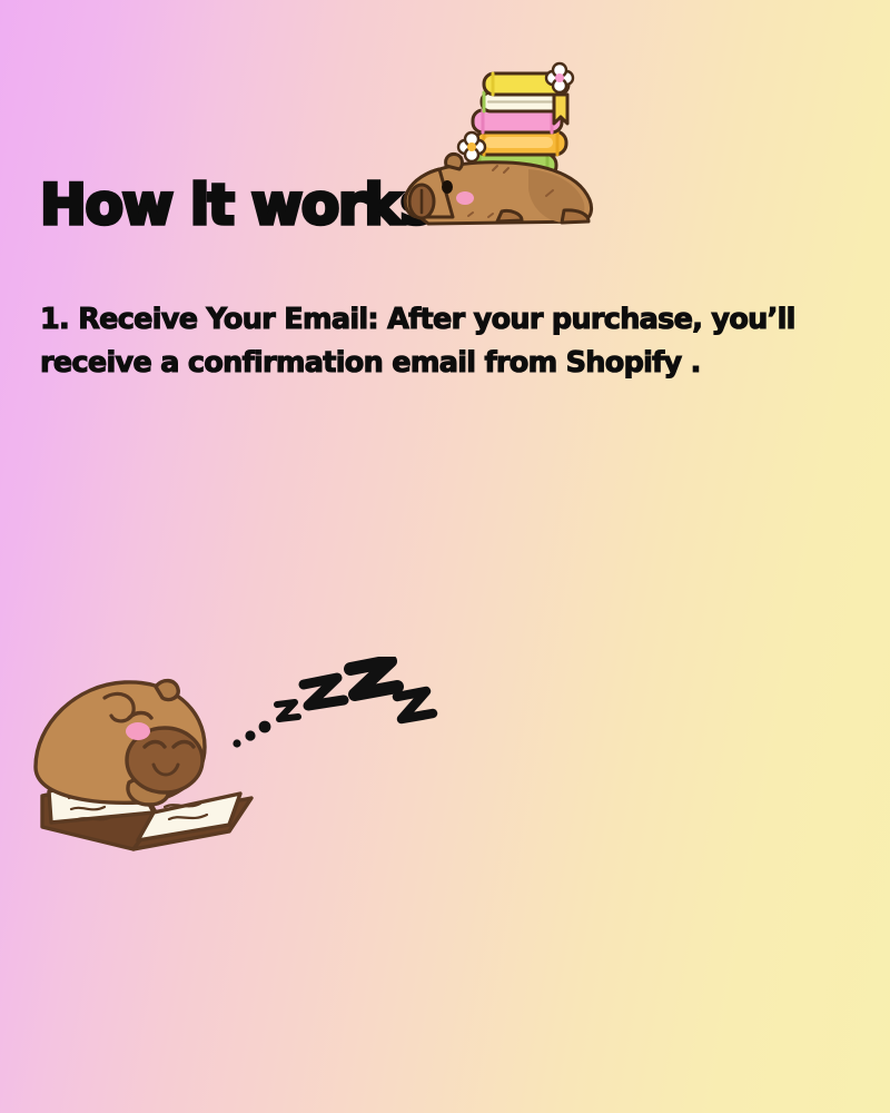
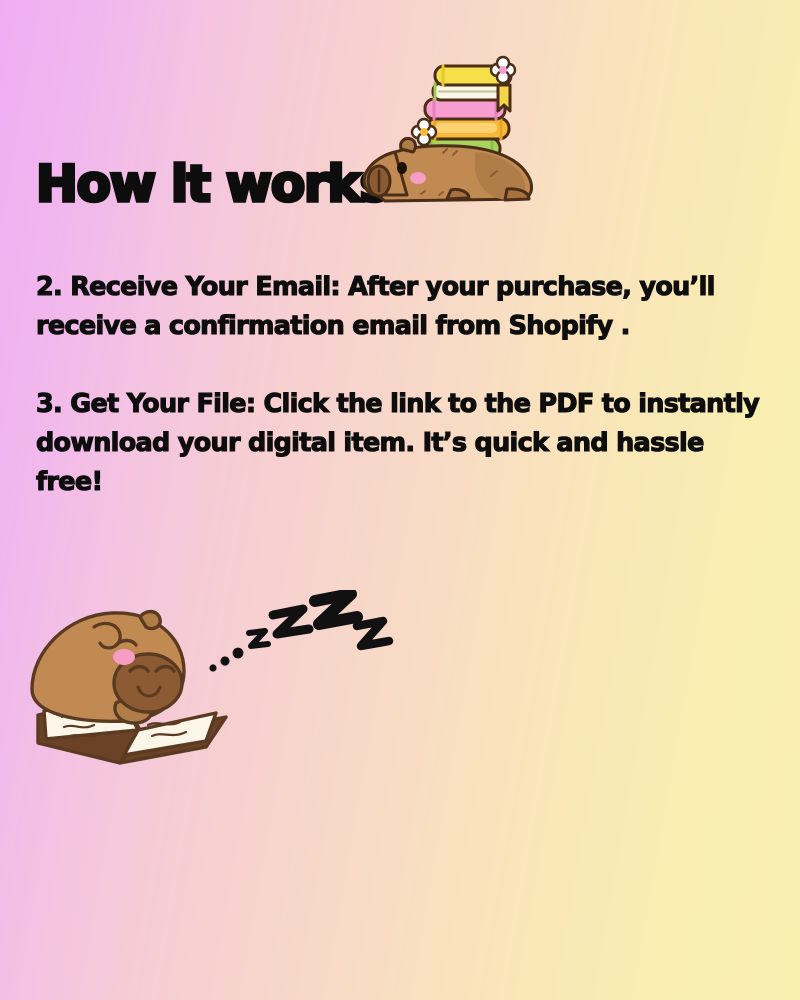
  How it work
- 1. Receive Your Email: After your purchase, you’ll receive a confirmation email from Shopify .
+ 2. Receive Your Email: After your purchase, you’ll receive a confirmation email from Shopify .
+ 3. Get Your File: Click the link to the PDF to instantly download your digital item. It’s quick and hassle free!
